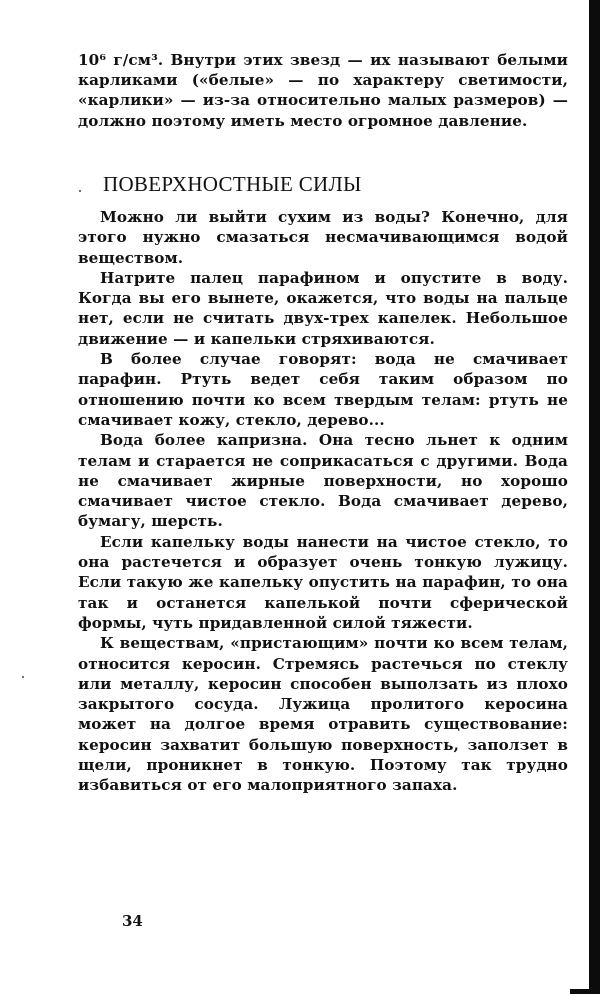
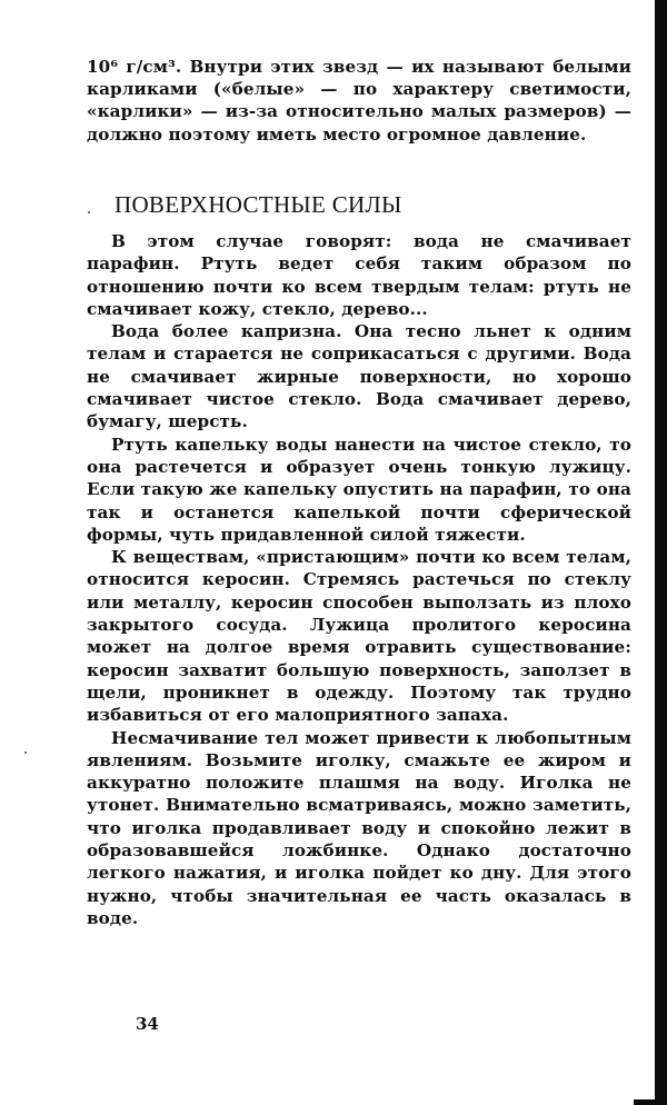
  10⁶ г/см³. Внутри этих звезд — их называют белыми карликами («белые» — по характеру светимости, «карлики» — из-за относительно малых размеров) — должно поэтому иметь место огромное давление.
  ПОВЕРХНОСТНЫЕ СИЛЫ
- Можно ли выйти сухим из воды? Конечно, для этого нужно смазаться несмачивающимся водой веществом.
- Натрите палец парафином и опустите в воду. Когда вы его вынете, окажется, что воды на пальце нет, если не считать двух-трех капелек. Небольшое движение — и капельки стряхиваются.
- В более случае говорят: вода не смачивает парафин. Ртуть ведет себя таким образом по отношению почти ко всем твердым телам: ртуть не смачивает кожу, стекло, дерево...
+ В этом случае говорят: вода не смачивает парафин. Ртуть ведет себя таким образом по отношению почти ко всем твердым телам: ртуть не смачивает кожу, стекло, дерево...
  Вода более капризна. Она тесно льнет к одним телам и старается не соприкасаться с другими. Вода не смачивает жирные поверхности, но хорошо смачивает чистое стекло. Вода смачивает дерево, бумагу, шерсть.
- Если капельку воды нанести на чистое стекло, то она растечется и образует очень тонкую лужицу. Если такую же капельку опустить на парафин, то она так и останется капелькой почти сферической формы, чуть придавленной силой тяжести.
+ Ртуть капельку воды нанести на чистое стекло, то она растечется и образует очень тонкую лужицу. Если такую же капельку опустить на парафин, то она так и останется капелькой почти сферической формы, чуть придавленной силой тяжести.
- К веществам, «пристающим» почти ко всем телам, относится керосин. Стремясь растечься по стеклу или металлу, керосин способен выползать из плохо закрытого сосуда. Лужица пролитого керосина может на долгое время отравить существование: керосин захватит большую поверхность, заползет в щели, проникнет в тонкую. Поэтому так трудно избавиться от его малоприятного запаха.
+ К веществам, «пристающим» почти ко всем телам, относится керосин. Стремясь растечься по стеклу или металлу, керосин способен выползать из плохо закрытого сосуда. Лужица пролитого керосина может на долгое время отравить существование: керосин захватит большую поверхность, заползет в щели, проникнет в одежду. Поэтому так трудно избавиться от его малоприятного запаха.
+ Несмачивание тел может привести к любопытным явлениям. Возьмите иголку, смажьте ее жиром и аккуратно положите плашмя на воду. Иголка не утонет. Внимательно всматриваясь, можно заметить, что иголка продавливает воду и спокойно лежит в образовавшейся ложбинке. Однако достаточно легкого нажатия, и иголка пойдет ко дну. Для этого нужно, чтобы значительная ее часть оказалась в воде.
  34
